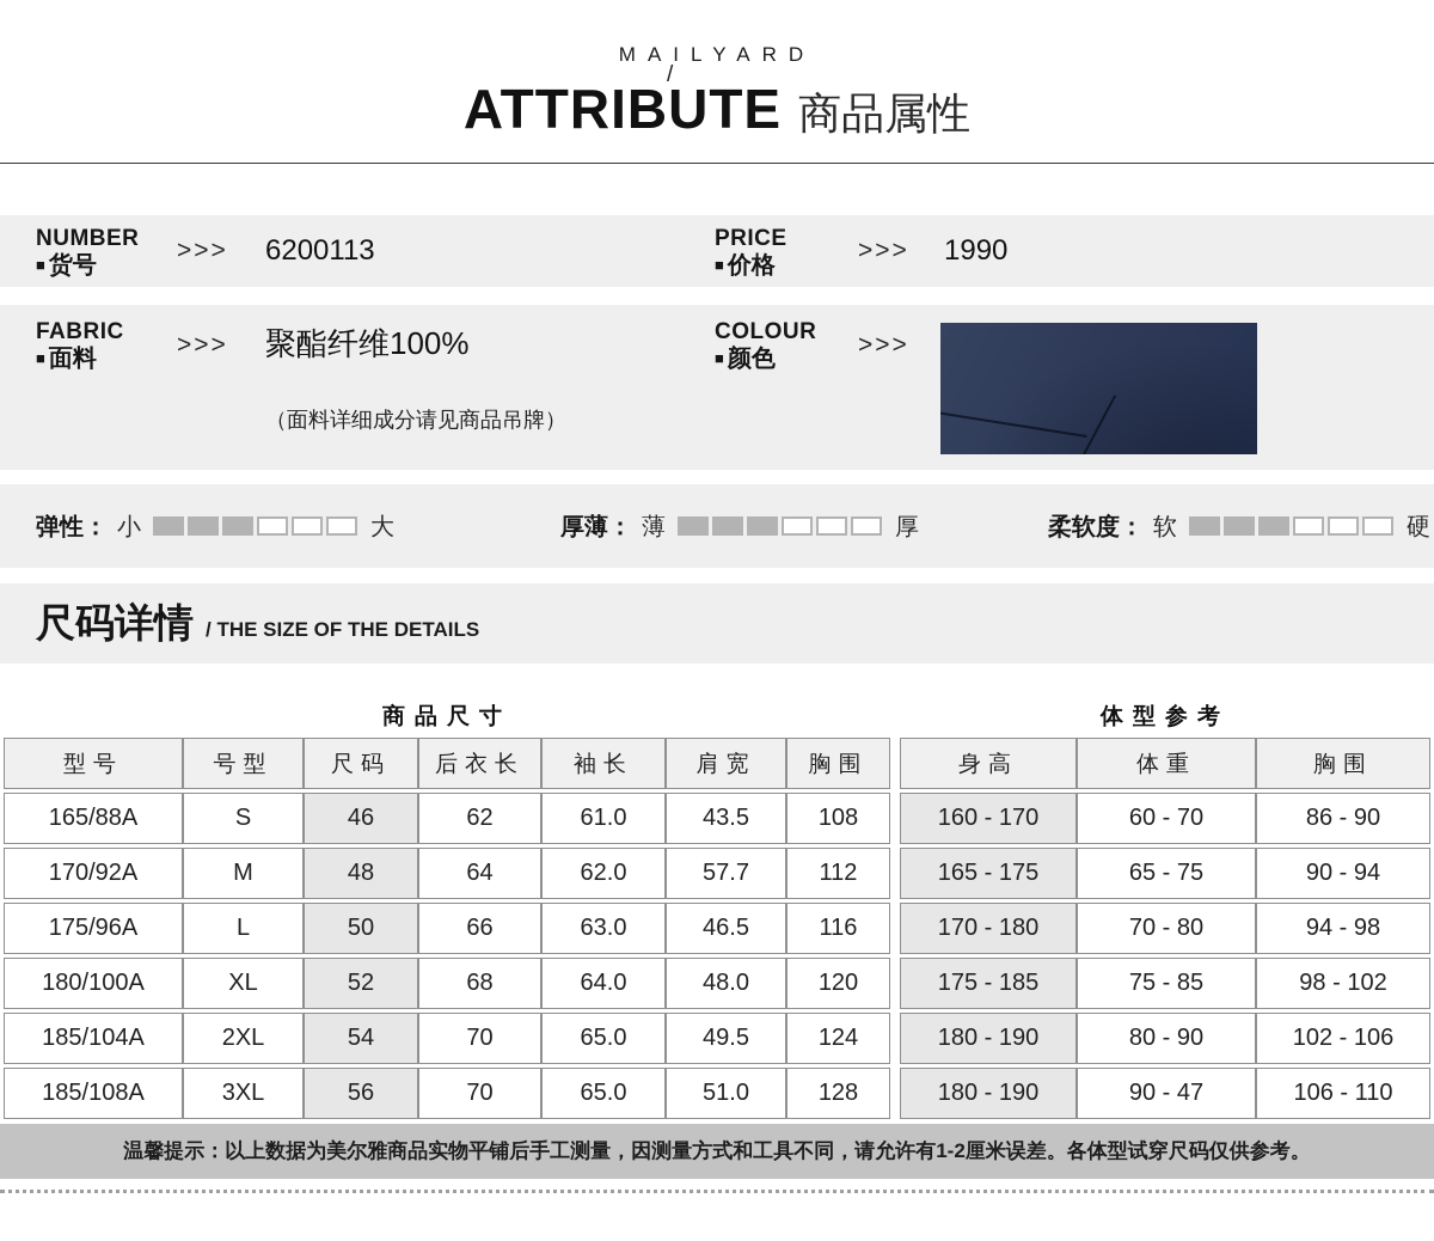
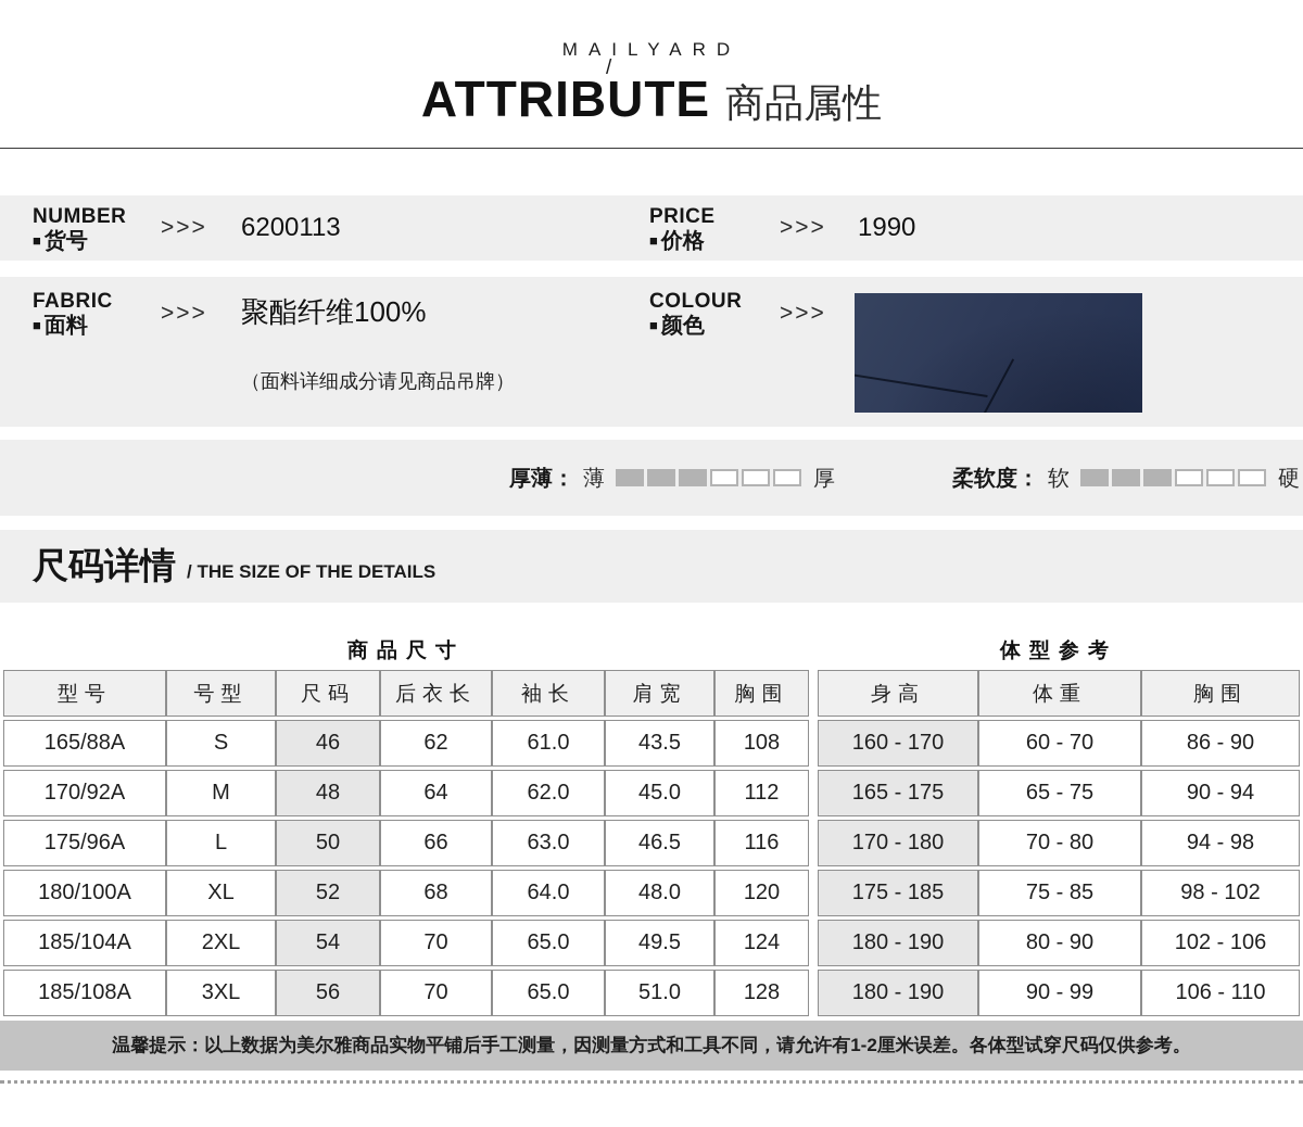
  MAILYARD
  /
  ATTRIBUTE 商品属性
  NUMBER
  ■ 货号
  >>>
  6200113
  PRICE
  ■ 价格
  >>>
  1990
  FABRIC
  ■ 面料
  >>>
  聚酯纤维100%
  （面料详细成分请见商品吊牌）
  COLOUR
  ■ 颜色
  >>>
- 弹性：
- 小
- 大
  厚薄：
  薄
  厚
  柔软度：
  软
  硬
  尺码详情
  / THE SIZE OF THE DETAILS
  商品尺寸
  体型参考
  型号	号型	尺码	后衣长	袖长	肩宽	胸围
  165/88A	S	46	62	61.0	43.5	108
- 170/92A	M	48	64	62.0	57.7	112
+ 170/92A	M	48	64	62.0	45.0	112
  175/96A	L	50	66	63.0	46.5	116
  180/100A	XL	52	68	64.0	48.0	120
  185/104A	2XL	54	70	65.0	49.5	124
  185/108A	3XL	56	70	65.0	51.0	128
  身高	体重	胸围
  160 - 170	60 - 70	86 - 90
  165 - 175	65 - 75	90 - 94
  170 - 180	70 - 80	94 - 98
  175 - 185	75 - 85	98 - 102
  180 - 190	80 - 90	102 - 106
- 180 - 190	90 - 47	106 - 110
+ 180 - 190	90 - 99	106 - 110
  温馨提示：以上数据为美尔雅商品实物平铺后手工测量，因测量方式和工具不同，请允许有1-2厘米误差。各体型试穿尺码仅供参考。
